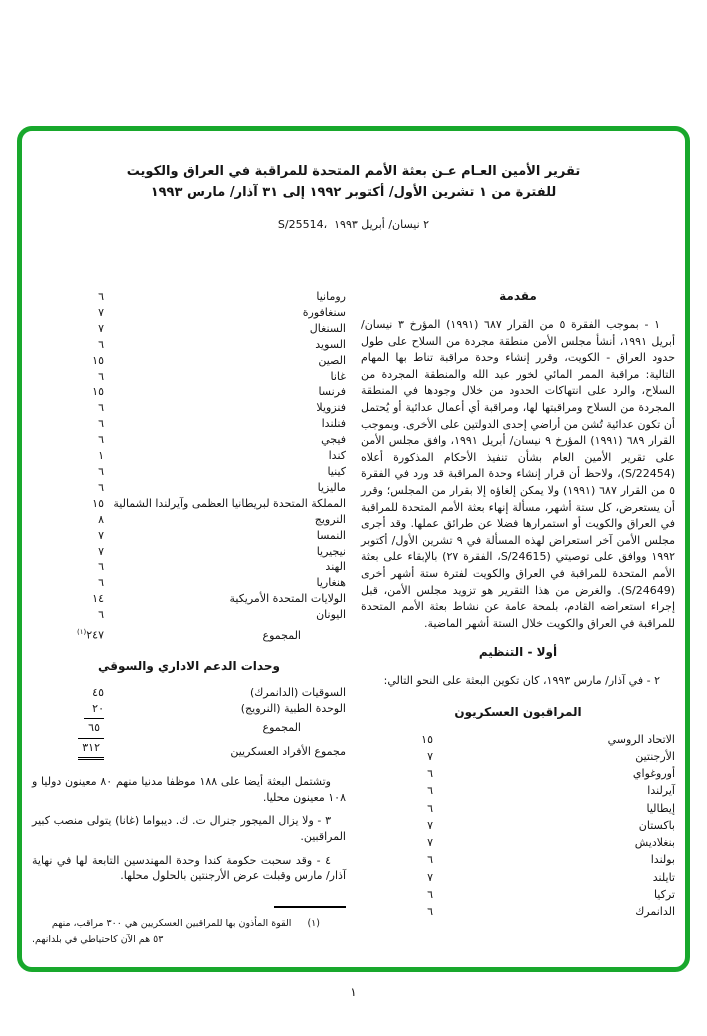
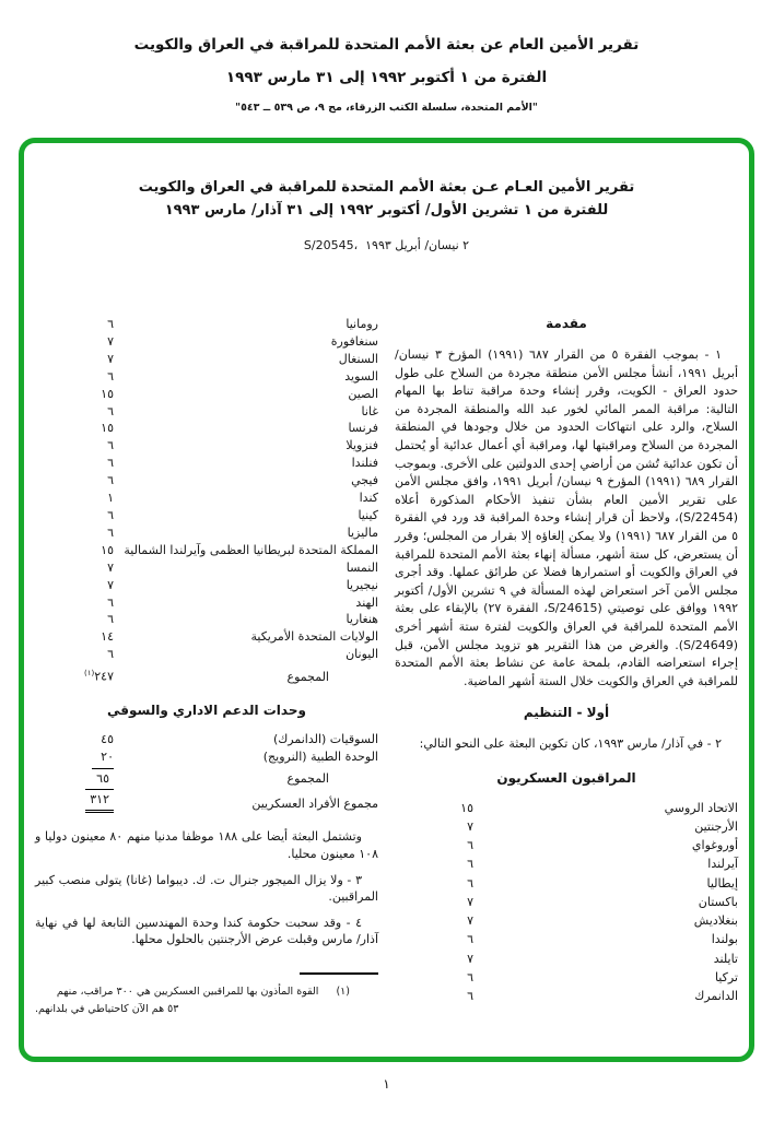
+ تقرير الأمين العام عن بعثة الأمم المتحدة للمراقبة في العراق والكويت
+ الفترة من ١ أكتوبر ١٩٩٢ إلى ٣١ مارس ١٩٩٣
+ "الأمم المتحدة، سلسلة الكتب الزرقاء، مج ٩، ص ٥٣٩ ــ ٥٤٣"
  تقرير الأمين العـام عـن بعثة الأمم المتحدة للمراقبة في العراق والكويت
  للفترة من ١ تشرين الأول/ أكتوبر ١٩٩٢ إلى ٣١ آذار/ مارس ١٩٩٣
- S/25514،
+ S/20545،
  ٢ نيسان/ أبريل ١٩٩٣
  مقدمة
  ١ - بموجب الفقرة ٥ من القرار ٦٨٧ (١٩٩١) المؤرخ ٣ نيسان/ أبريل ١٩٩١، أنشأ مجلس الأمن منطقة مجردة من السلاح على طول حدود العراق - الكويت، وقرر إنشاء وحدة مراقبة تناط بها المهام التالية: مراقبة الممر المائي لخور عبد الله والمنطقة المجردة من السلاح، والرد على انتهاكات الحدود من خلال وجودها في المنطقة المجردة من السلاح ومراقبتها لها، ومراقبة أي أعمال عدائية أو يُحتمل أن تكون عدائية تُشن من أراضي إحدى الدولتين على الأخرى. وبموجب القرار ٦٨٩ (١٩٩١) المؤرخ ٩ نيسان/ أبريل ١٩٩١، وافق مجلس الأمن على تقرير الأمين العام بشأن تنفيذ الأحكام المذكورة أعلاه (S/22454)، ولاحظ أن قرار إنشاء وحدة المراقبة قد ورد في الفقرة ٥ من القرار ٦٨٧ (١٩٩١) ولا يمكن إلغاؤه إلا بقرار من المجلس؛ وقرر أن يستعرض، كل ستة أشهر، مسألة إنهاء بعثة الأمم المتحدة للمراقبة في العراق والكويت أو استمرارها فضلا عن طرائق عملها. وقد أجرى مجلس الأمن آخر استعراض لهذه المسألة في ٩ تشرين الأول/ أكتوبر ١٩٩٢ ووافق على توصيتي (S/24615، الفقرة ٢٧) بالإبقاء على بعثة الأمم المتحدة للمراقبة في العراق والكويت لفترة ستة أشهر أخرى (S/24649). والغرض من هذا التقرير هو تزويد مجلس الأمن، قبل إجراء استعراضه القادم، بلمحة عامة عن نشاط بعثة الأمم المتحدة للمراقبة في العراق والكويت خلال الستة أشهر الماضية.
  أولا - التنظيم
  ٢ - في آذار/ مارس ١٩٩٣، كان تكوين البعثة على النحو التالي:
  المراقبون العسكريون
  الاتحاد الروسي
  ١٥
  الأرجنتين
  ٧
  أوروغواي
  ٦
  آيرلندا
  ٦
  إيطاليا
  ٦
  باكستان
  ٧
  بنغلاديش
  ٧
  بولندا
  ٦
  تايلند
  ٧
  تركيا
  ٦
  الدانمرك
  ٦
  رومانيا
  ٦
  سنغافورة
  ٧
  السنغال
  ٧
  السويد
  ٦
  الصين
  ١٥
  غانا
  ٦
  فرنسا
  ١٥
  فنزويلا
  ٦
  فنلندا
  ٦
  فيجي
  ٦
  كندا
  ١
  كينيا
  ٦
  ماليزيا
  ٦
  المملكة المتحدة لبريطانيا العظمى وآيرلندا الشمالية
  ١٥
- النرويج
- ٨
  النمسا
  ٧
  نيجيريا
  ٧
  الهند
  ٦
  هنغاريا
  ٦
  الولايات المتحدة الأمريكية
  ١٤
  اليونان
  ٦
  المجموع
  ٢٤٧(١)
  وحدات الدعم الاداري والسوقي
  السوقيات (الدانمرك)
  ٤٥
  الوحدة الطبية (النرويج)
  ٢٠
  المجموع
  ٦٥
  مجموع الأفراد العسكريين
  ٣١٢
  وتشتمل البعثة أيضا على ١٨٨ موظفا مدنيا منهم ٨٠ معينون دوليا و ١٠٨ معينون محليا.
  ٣ - ولا يزال الميجور جنرال ت. ك. ديبواما (غانا) يتولى منصب كبير المراقبين.
  ٤ - وقد سحبت حكومة كندا وحدة المهندسين التابعة لها في نهاية آذار/ مارس وقبلت عرض الأرجنتين بالحلول محلها.
  (١)
  القوة المأذون بها للمراقبين العسكريين هي ٣٠٠ مراقب، منهم
  ٥٣ هم الآن كاحتياطي في بلدانهم.
  ١
